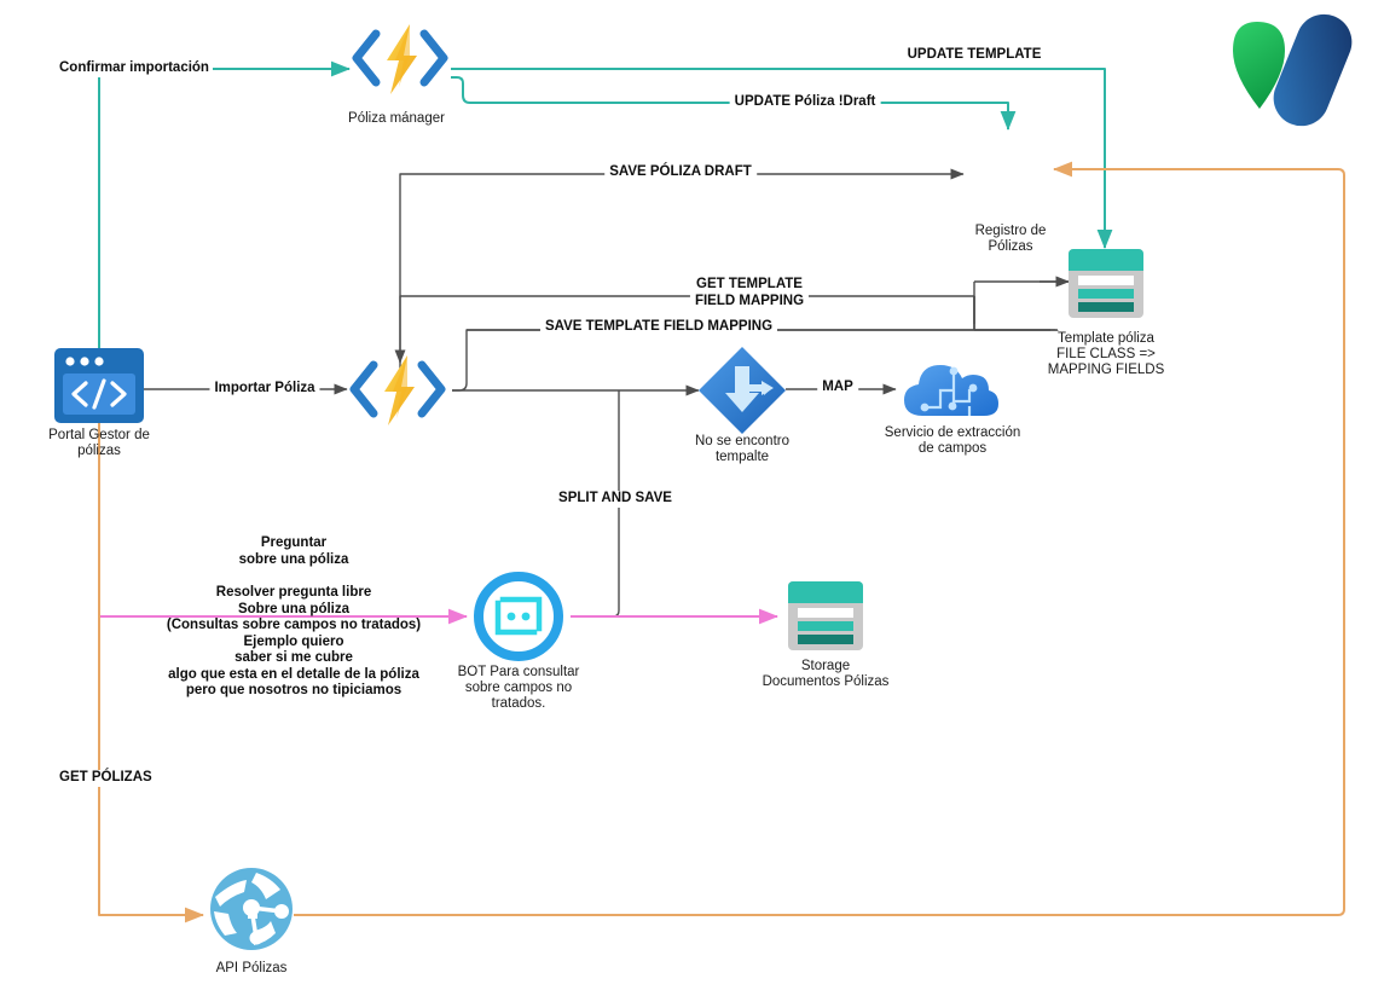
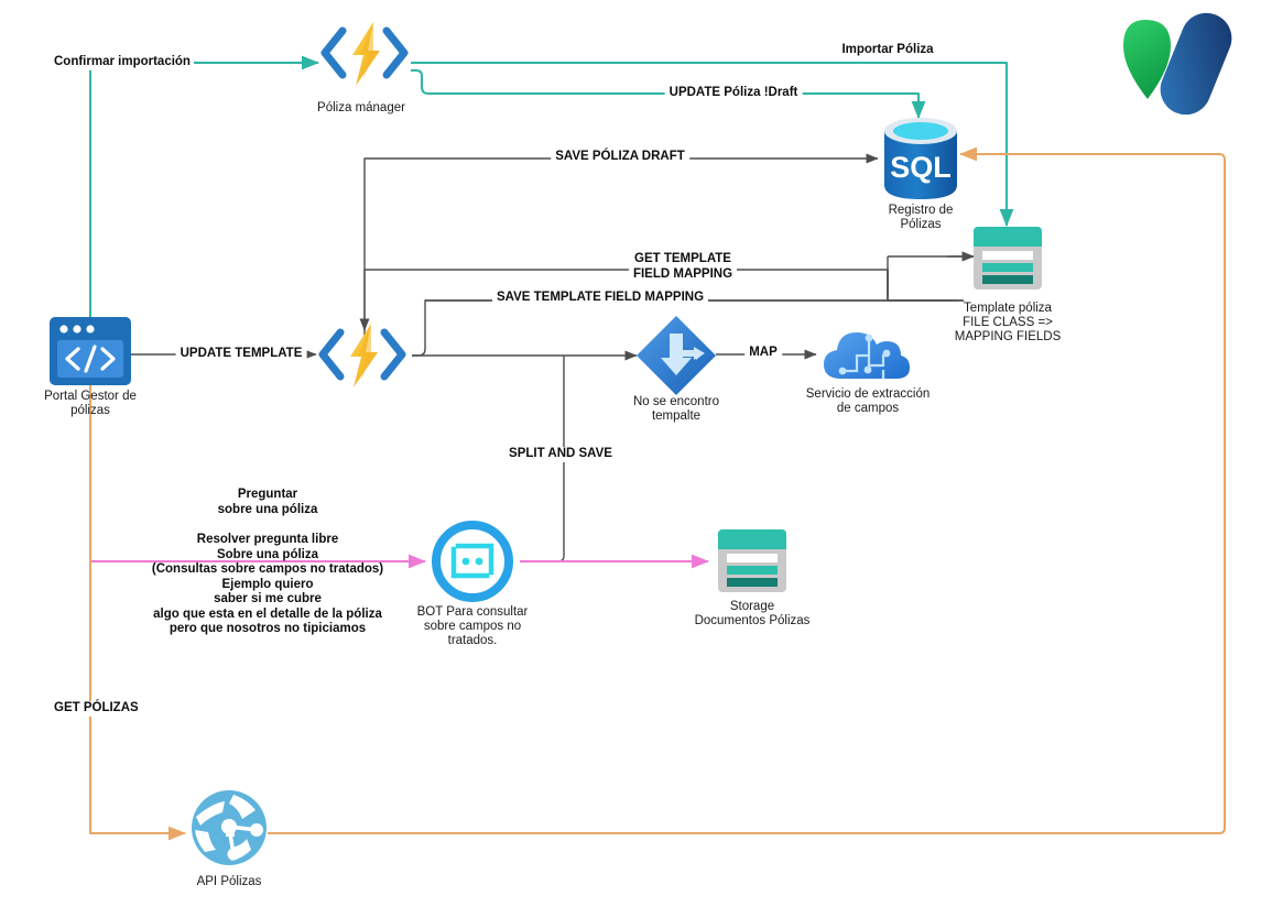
+ SQL
  Portal Gestor de
  pólizas
  Póliza mánager
  Registro de
  Pólizas
  Template póliza
  FILE CLASS =>
  MAPPING FIELDS
  No se encontro
  tempalte
  Servicio de extracción
  de campos
  BOT Para consultar
  sobre campos no
  tratados.
  Storage
  Documentos Pólizas
  API Pólizas
  Confirmar importación
- UPDATE TEMPLATE
+ Importar Póliza
  UPDATE Póliza !Draft
  SAVE PÓLIZA DRAFT
  GET TEMPLATE
  FIELD MAPPING
  SAVE TEMPLATE FIELD MAPPING
- Importar Póliza
+ UPDATE TEMPLATE
  MAP
  SPLIT AND SAVE
  Preguntar
  sobre una póliza
  Resolver pregunta libre
  Sobre una póliza
  (Consultas sobre campos no tratados)
  Ejemplo quiero
  saber si me cubre
  algo que esta en el detalle de la póliza
  pero que nosotros no tipiciamos
  GET PÓLIZAS
